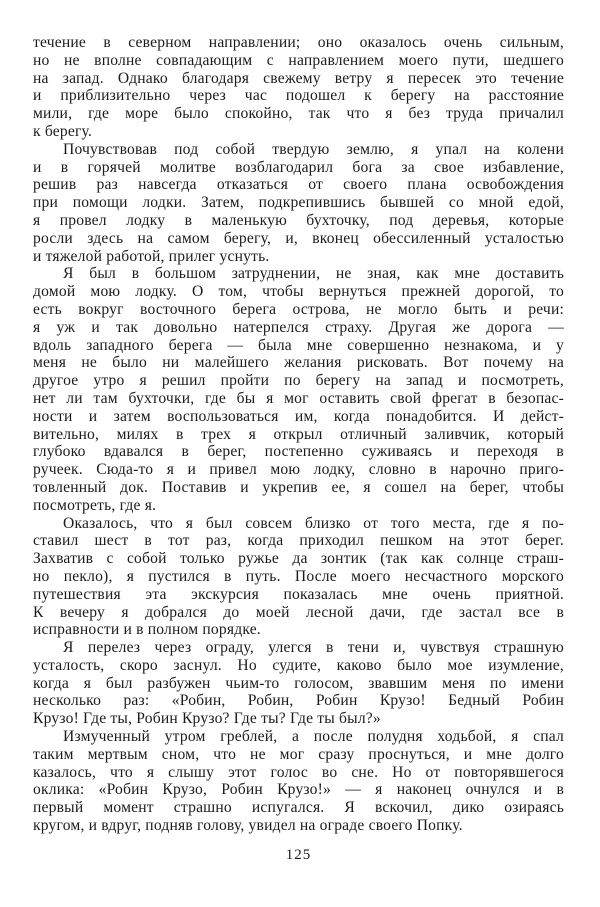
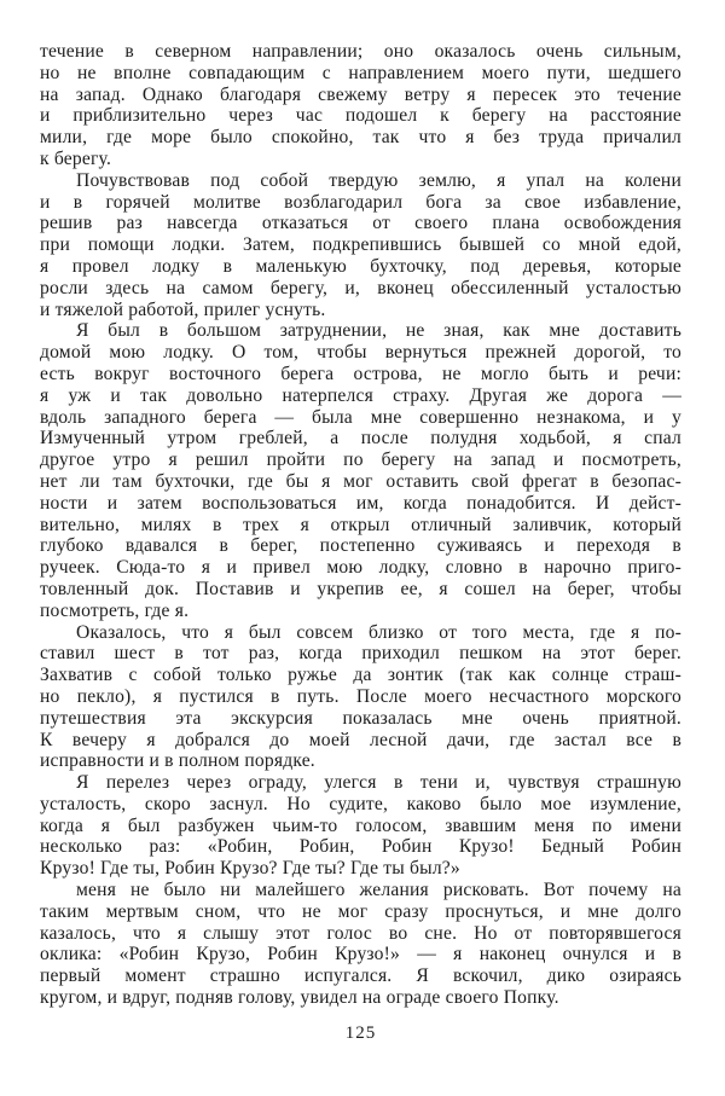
  течение в северном направлении; оно оказалось очень сильным,
  но не вполне совпадающим с направлением моего пути, шедшего
  на запад. Однако благодаря свежему ветру я пересек это течение
  и приблизительно через час подошел к берегу на расстояние
  мили, где море было спокойно, так что я без труда причалил
  к берегу.
  Почувствовав под собой твердую землю, я упал на колени
  и в горячей молитве возблагодарил бога за свое избавление,
  решив раз навсегда отказаться от своего плана освобождения
  при помощи лодки. Затем, подкрепившись бывшей со мной едой,
  я провел лодку в маленькую бухточку, под деревья, которые
  росли здесь на самом берегу, и, вконец обессиленный усталостью
  и тяжелой работой, прилег уснуть.
  Я был в большом затруднении, не зная, как мне доставить
  домой мою лодку. О том, чтобы вернуться прежней дорогой, то
  есть вокруг восточного берега острова, не могло быть и речи:
  я уж и так довольно натерпелся страху. Другая же дорога —
  вдоль западного берега — была мне совершенно незнакома, и у
- меня не было ни малейшего желания рисковать. Вот почему на
+ Измученный утром греблей, а после полудня ходьбой, я спал
  другое утро я решил пройти по берегу на запад и посмотреть,
  нет ли там бухточки, где бы я мог оставить свой фрегат в безопас-
  ности и затем воспользоваться им, когда понадобится. И дейст-
  вительно, милях в трех я открыл отличный заливчик, который
  глубоко вдавался в берег, постепенно суживаясь и переходя в
  ручеек. Сюда-то я и привел мою лодку, словно в нарочно приго-
  товленный док. Поставив и укрепив ее, я сошел на берег, чтобы
  посмотреть, где я.
  Оказалось, что я был совсем близко от того места, где я по-
  ставил шест в тот раз, когда приходил пешком на этот берег.
  Захватив с собой только ружье да зонтик (так как солнце страш-
  но пекло), я пустился в путь. После моего несчастного морского
  путешествия эта экскурсия показалась мне очень приятной.
  К вечеру я добрался до моей лесной дачи, где застал все в
  исправности и в полном порядке.
  Я перелез через ограду, улегся в тени и, чувствуя страшную
  усталость, скоро заснул. Но судите, каково было мое изумление,
  когда я был разбужен чьим-то голосом, звавшим меня по имени
  несколько раз: «Робин, Робин, Робин Крузо! Бедный Робин
  Крузо! Где ты, Робин Крузо? Где ты? Где ты был?»
- Измученный утром греблей, а после полудня ходьбой, я спал
+ меня не было ни малейшего желания рисковать. Вот почему на
  таким мертвым сном, что не мог сразу проснуться, и мне долго
  казалось, что я слышу этот голос во сне. Но от повторявшегося
  оклика: «Робин Крузо, Робин Крузо!» — я наконец очнулся и в
  первый момент страшно испугался. Я вскочил, дико озираясь
  кругом, и вдруг, подняв голову, увидел на ограде своего Попку.
  125
